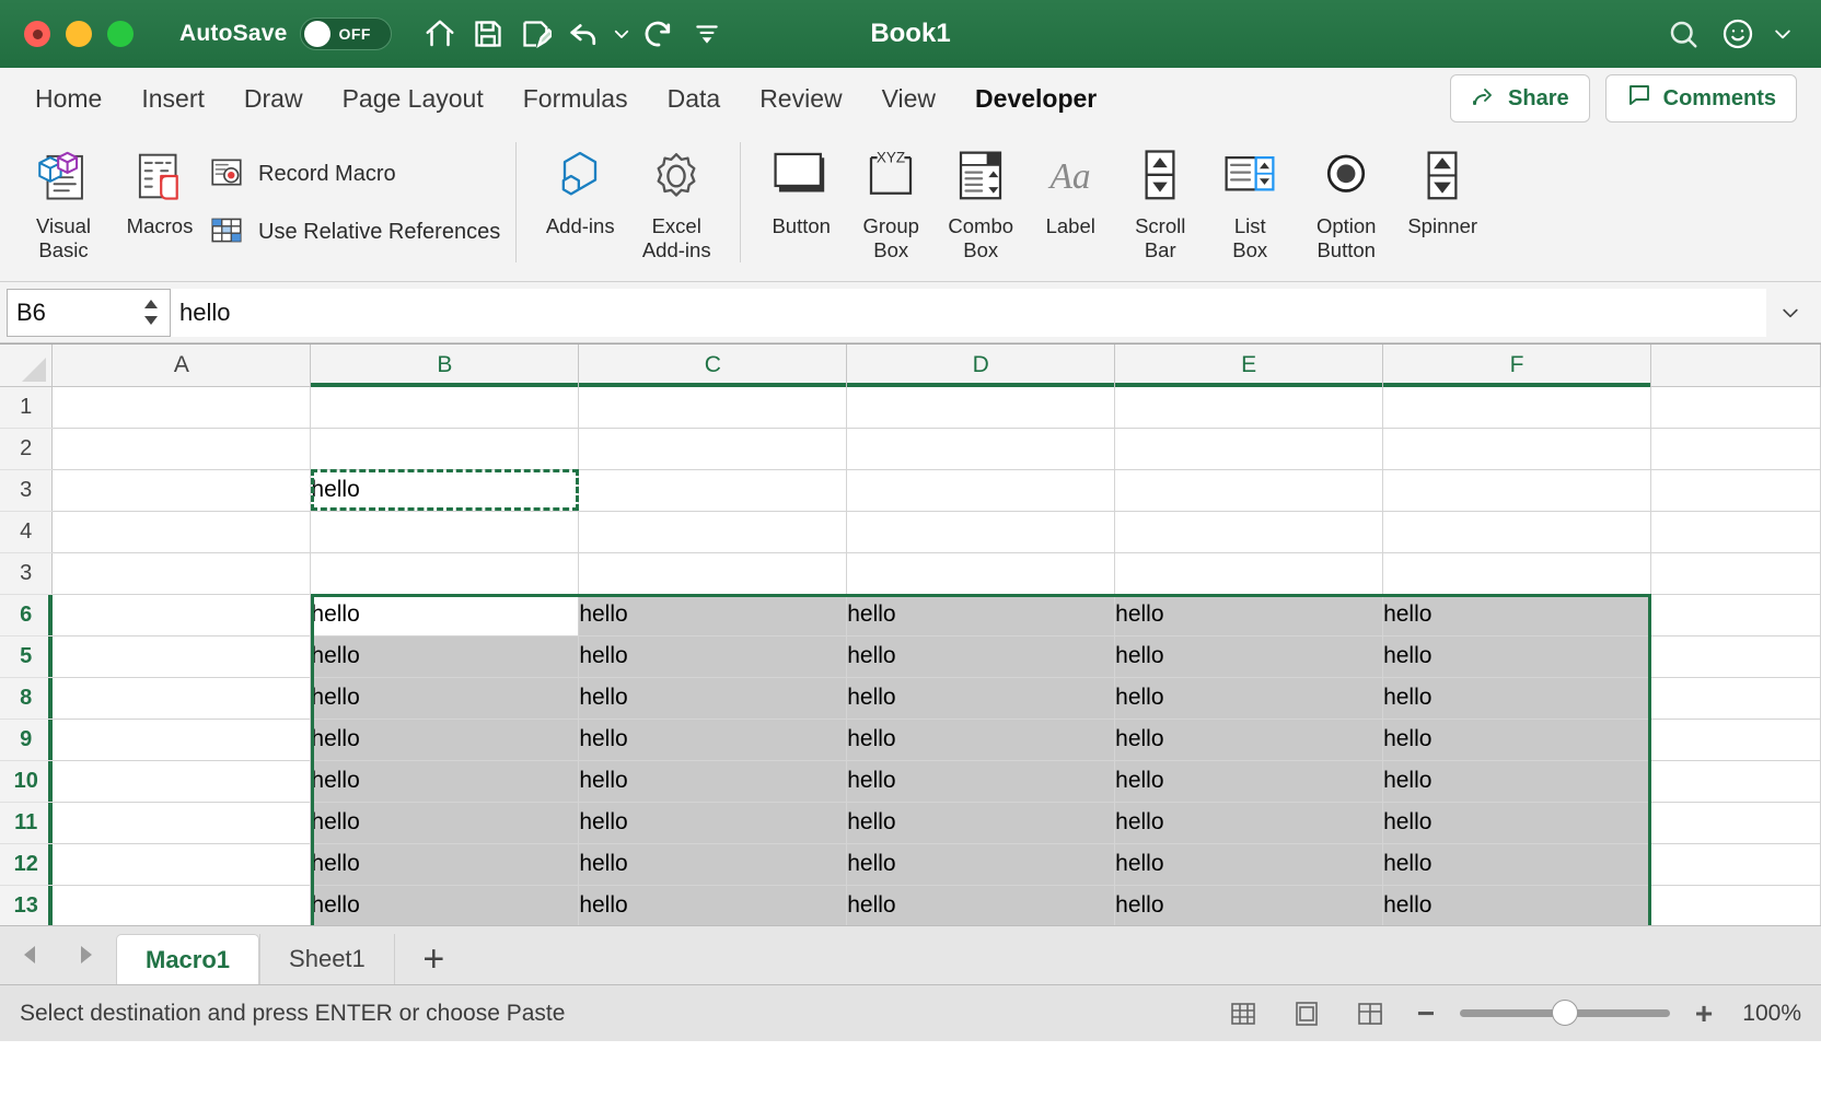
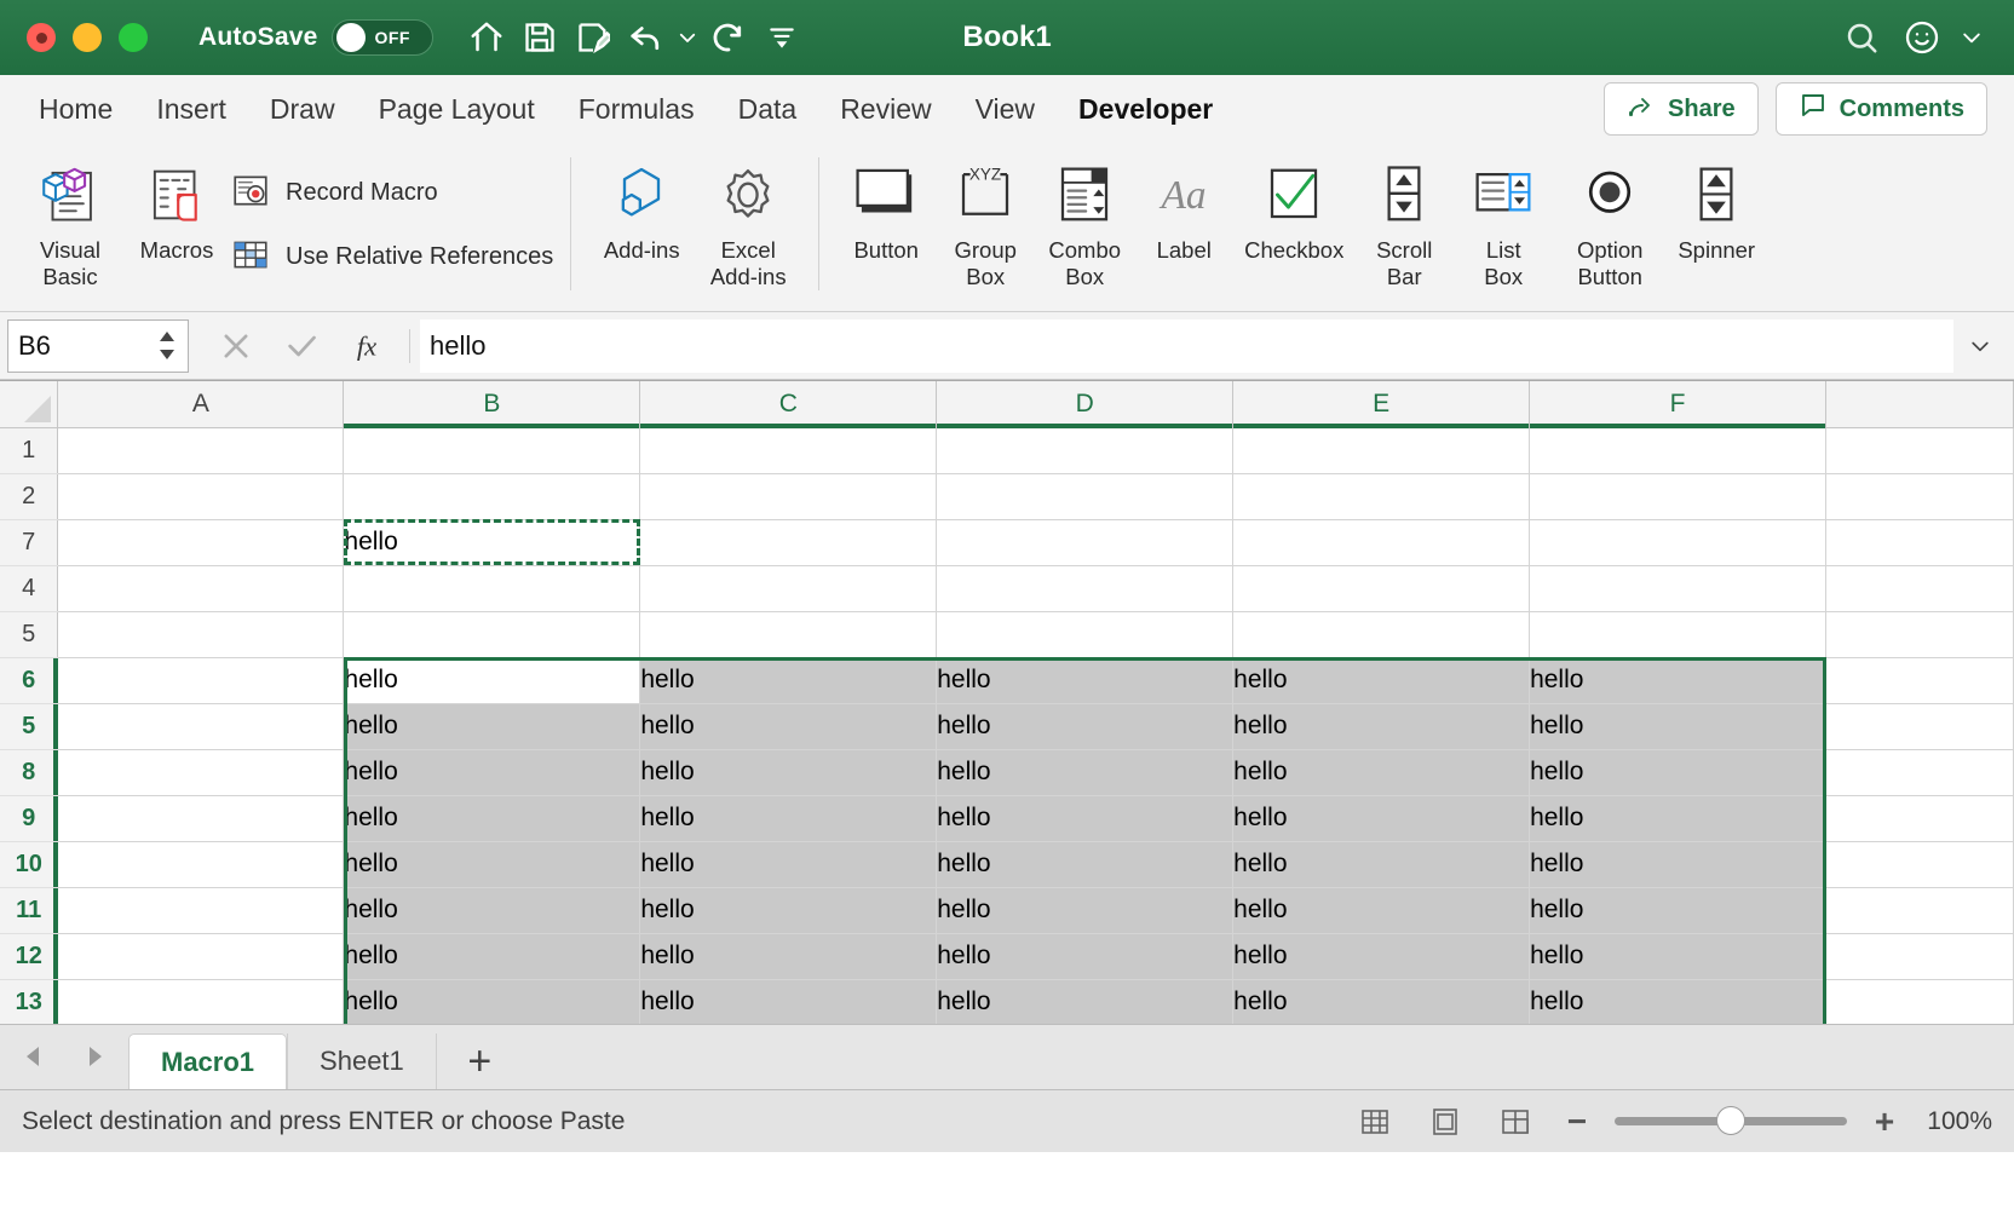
  AutoSave
  OFF
  Book1
  Home
  Insert
  Draw
  Page Layout
  Formulas
  Data
  Review
  View
  Developer
  Share
  Comments
  Visual
  Basic
  Macros
  Record Macro
  Use Relative References
  Add-ins
  Excel
  Add-ins
  Button
  XYZ
  Group
  Box
  Combo
  Box
  Aa
  Label
+ Checkbox
  Scroll
  Bar
  List
  Box
  Option
  Button
  Spinner
  B6
+ fx
  hello
  	A	B	C	D	E	F
  1
  2
- 3		hello
+ 7		hello
  4
- 3
+ 5
  6		hello	hello	hello	hello	hello
  5		hello	hello	hello	hello	hello
  8		hello	hello	hello	hello	hello
  9		hello	hello	hello	hello	hello
  10		hello	hello	hello	hello	hello
  11		hello	hello	hello	hello	hello
  12		hello	hello	hello	hello	hello
  13		hello	hello	hello	hello	hello
  Macro1
  Sheet1
  +
  Select destination and press ENTER or choose Paste
  −
  +
  100%
